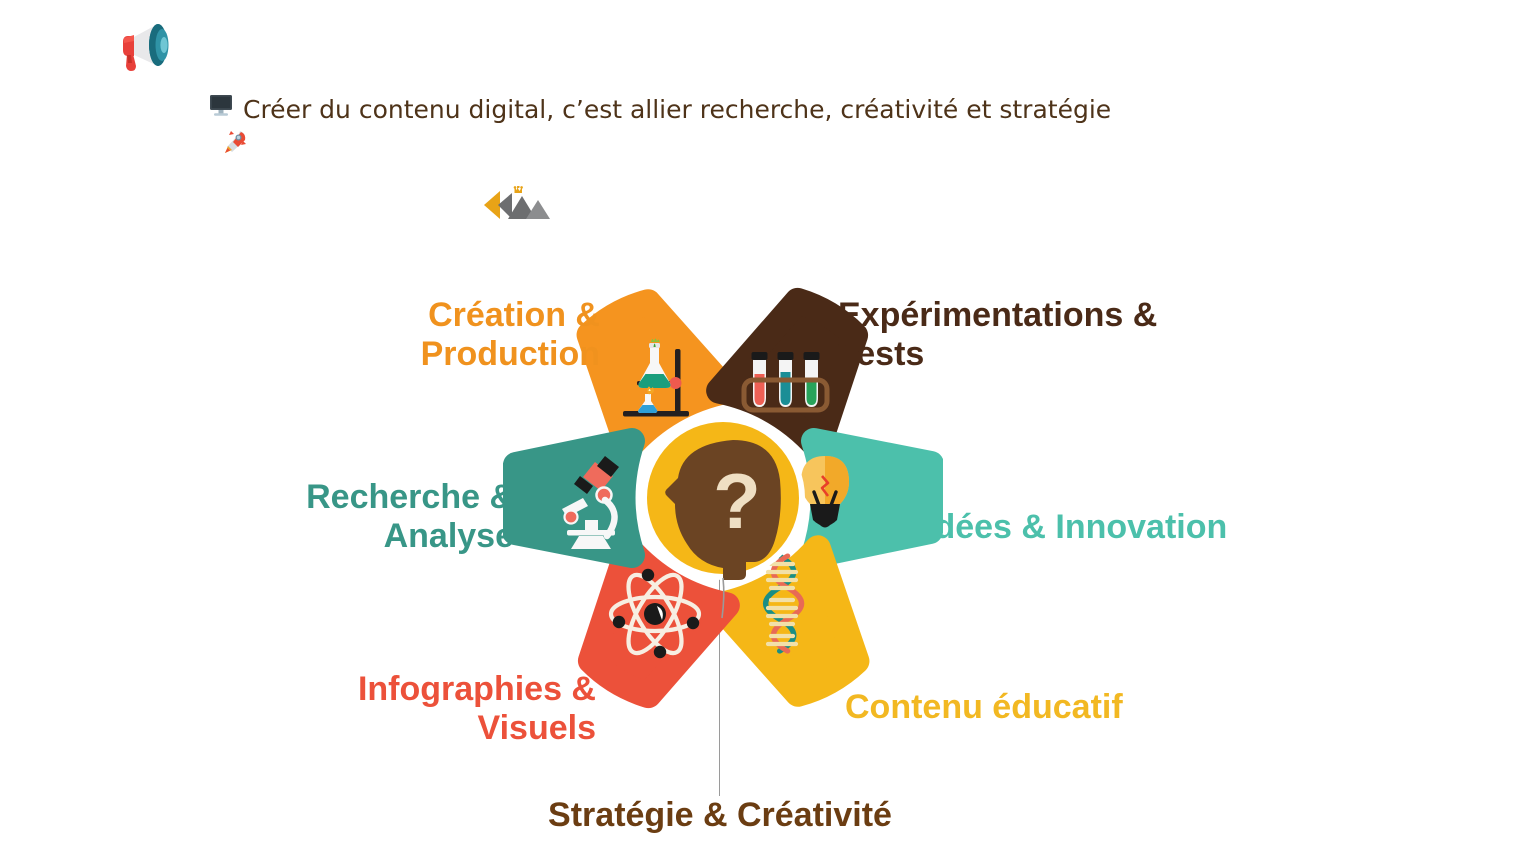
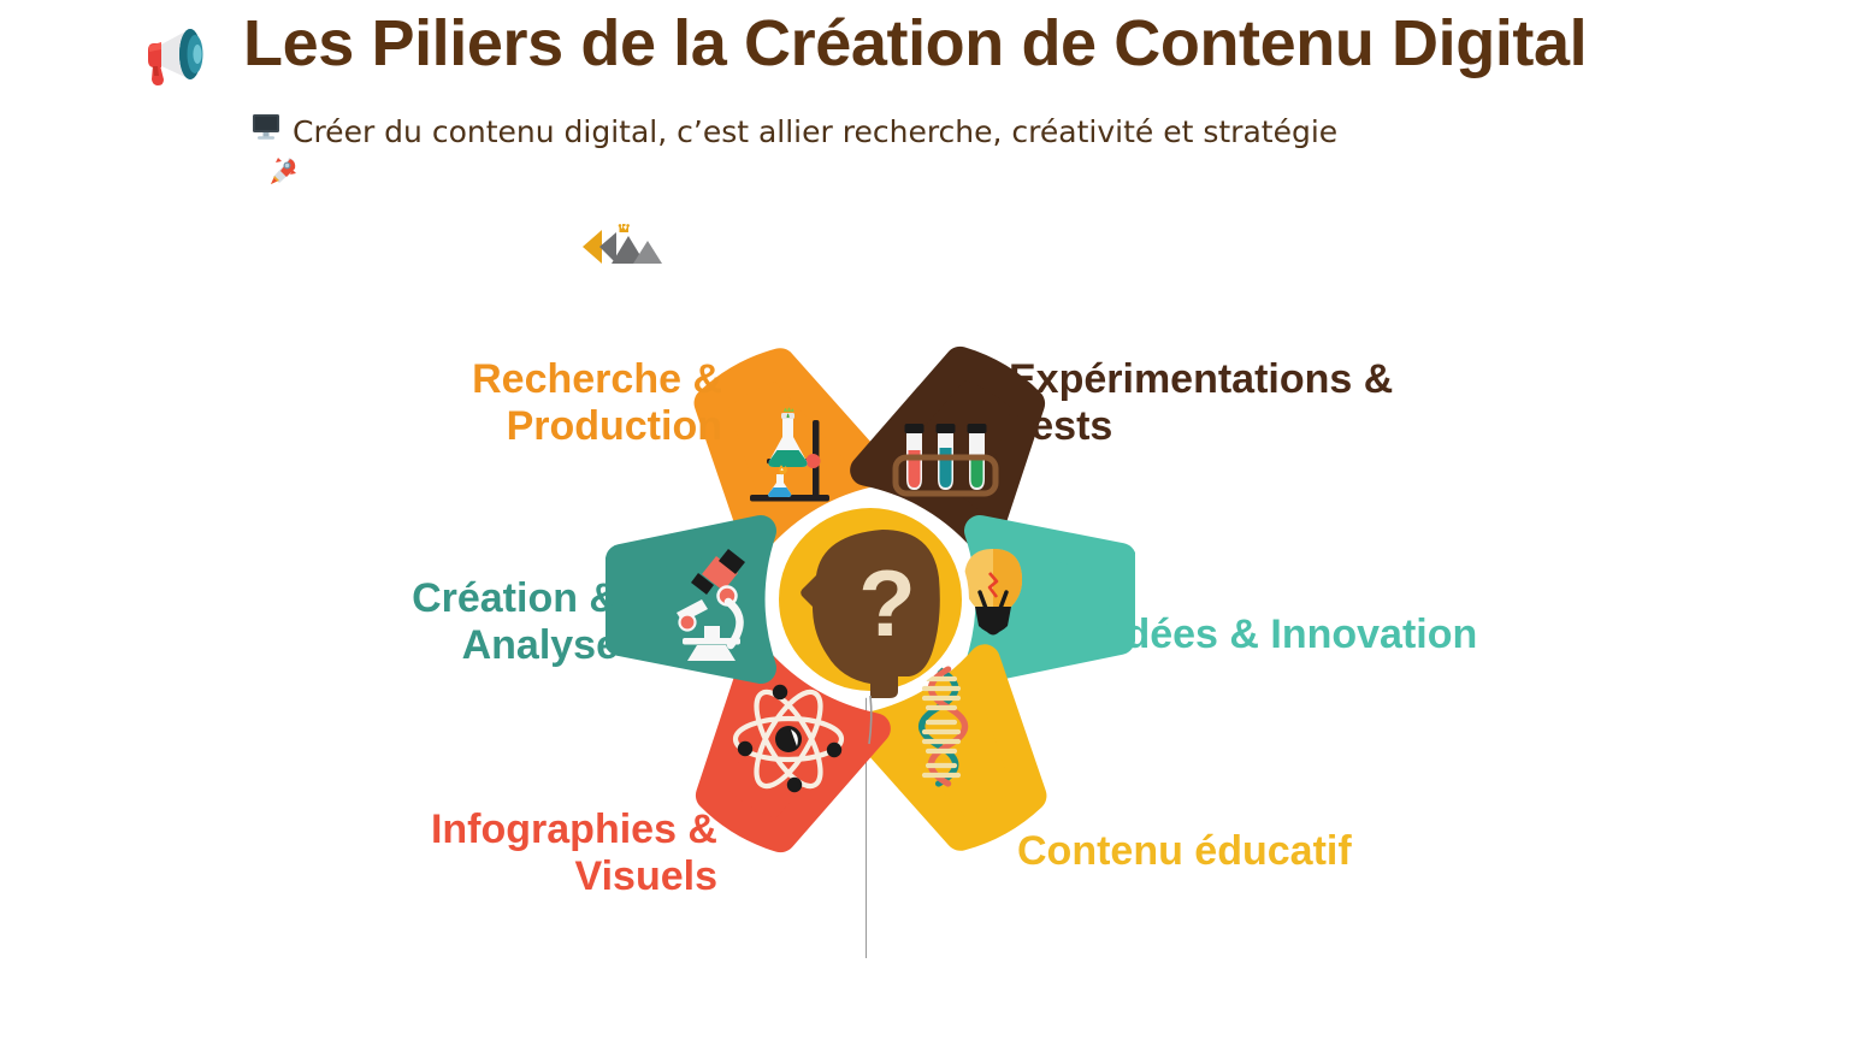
+ Les Piliers de la Création de Contenu Digital
  Créer du contenu digital, c’est allier recherche, créativité et stratégie
  ?
- Création &
+ Recherche &
  Production
  Expérimentations &
  Tests
- Recherche &
+ Création &
  Analyse
  Idées & Innovation
  Infographies &
  Visuels
  Contenu éducatif
- Stratégie & Créativité
